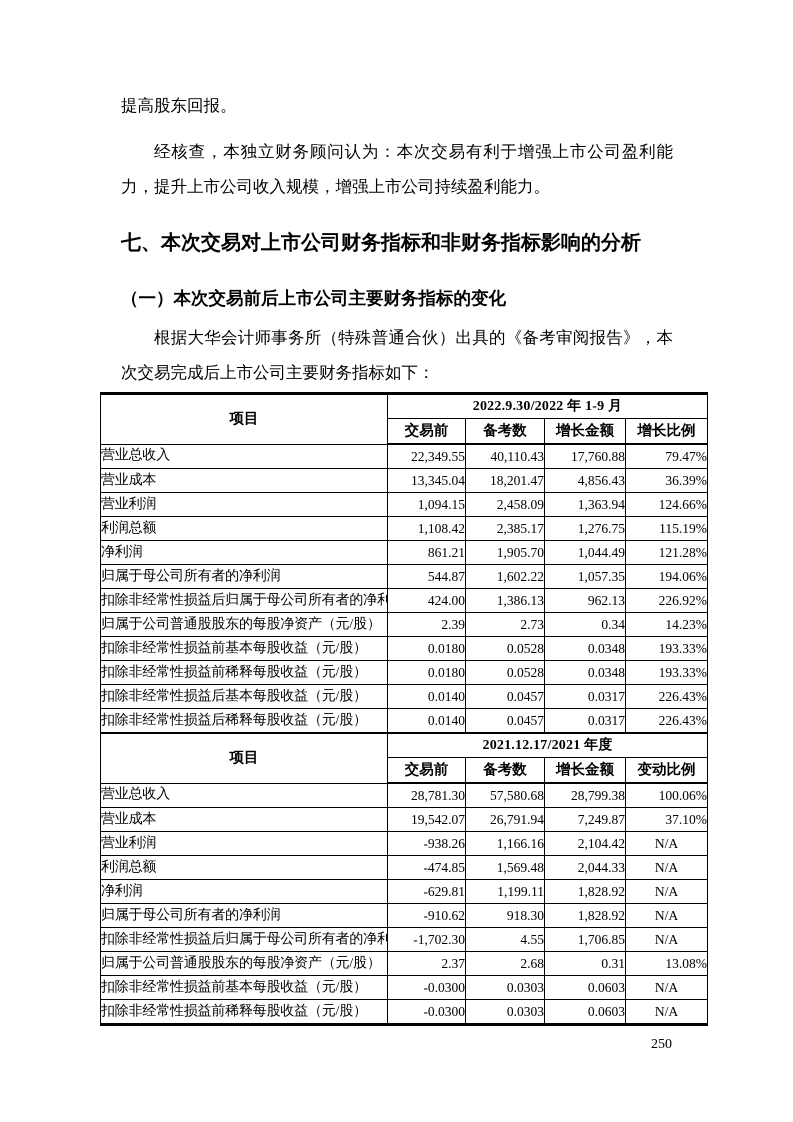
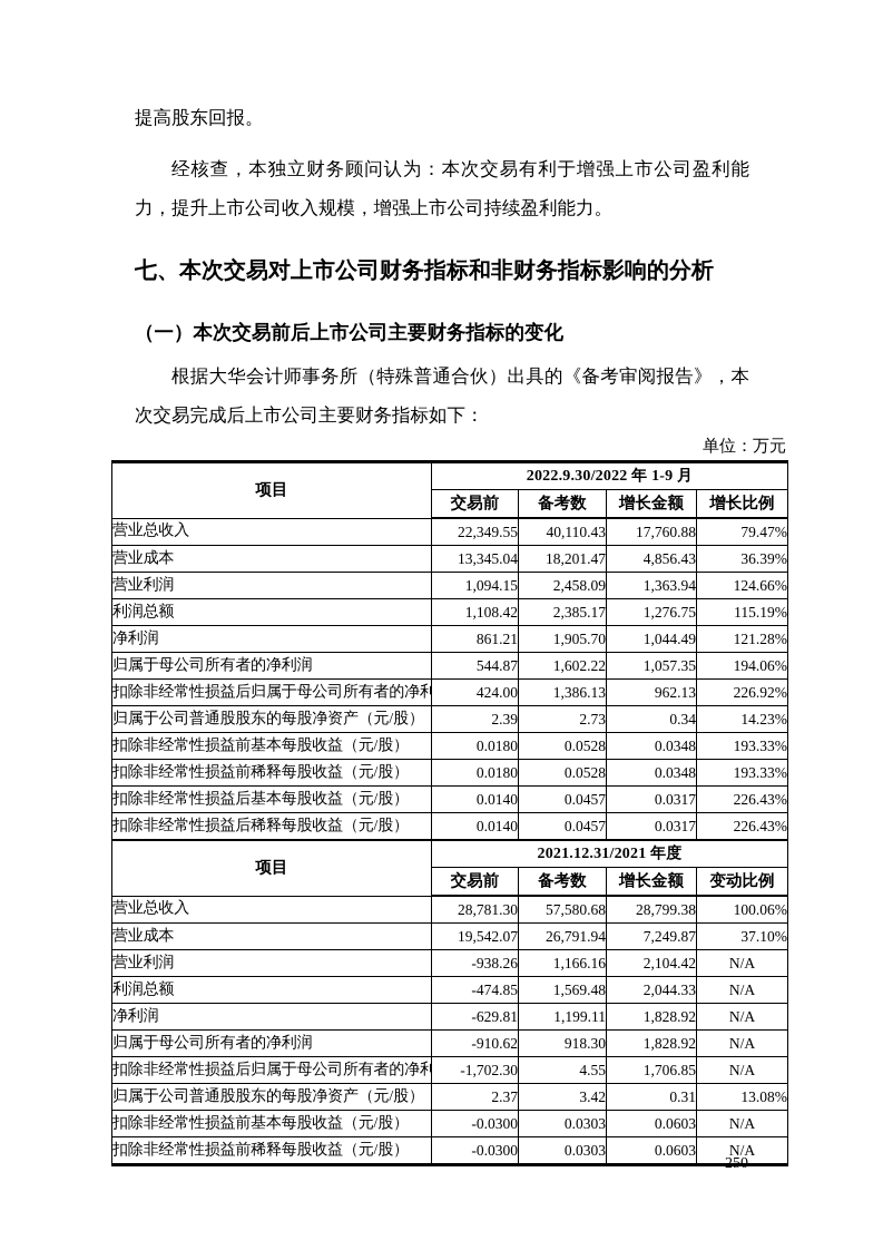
  提高股东回报。
  经核查，本独立财务顾问认为：本次交易有利于增强上市公司盈利能力，提升上市公司收入规模，增强上市公司持续盈利能力。
  七、本次交易对上市公司财务指标和非财务指标影响的分析
  （一）本次交易前后上市公司主要财务指标的变化
  根据大华会计师事务所（特殊普通合伙）出具的《备考审阅报告》，本次交易完成后上市公司主要财务指标如下：
+ 单位：万元
  项目	2022.9.30/2022 年 1-9 月
  交易前	备考数	增长金额	增长比例
  营业总收入	22,349.55	40,110.43	17,760.88	79.47%
  营业成本	13,345.04	18,201.47	4,856.43	36.39%
  营业利润	1,094.15	2,458.09	1,363.94	124.66%
  利润总额	1,108.42	2,385.17	1,276.75	115.19%
  净利润	861.21	1,905.70	1,044.49	121.28%
  归属于母公司所有者的净利润	544.87	1,602.22	1,057.35	194.06%
  扣除非经常性损益后归属于母公司所有者的净利	424.00	1,386.13	962.13	226.92%
  归属于公司普通股股东的每股净资产（元/股）	2.39	2.73	0.34	14.23%
  扣除非经常性损益前基本每股收益（元/股）	0.0180	0.0528	0.0348	193.33%
  扣除非经常性损益前稀释每股收益（元/股）	0.0180	0.0528	0.0348	193.33%
  扣除非经常性损益后基本每股收益（元/股）	0.0140	0.0457	0.0317	226.43%
  扣除非经常性损益后稀释每股收益（元/股）	0.0140	0.0457	0.0317	226.43%
- 项目	2021.12.17/2021 年度
+ 项目	2021.12.31/2021 年度
  交易前	备考数	增长金额	变动比例
  营业总收入	28,781.30	57,580.68	28,799.38	100.06%
  营业成本	19,542.07	26,791.94	7,249.87	37.10%
  营业利润	-938.26	1,166.16	2,104.42	N/A
  利润总额	-474.85	1,569.48	2,044.33	N/A
  净利润	-629.81	1,199.11	1,828.92	N/A
  归属于母公司所有者的净利润	-910.62	918.30	1,828.92	N/A
  扣除非经常性损益后归属于母公司所有者的净利	-1,702.30	4.55	1,706.85	N/A
- 归属于公司普通股股东的每股净资产（元/股）	2.37	2.68	0.31	13.08%
+ 归属于公司普通股股东的每股净资产（元/股）	2.37	3.42	0.31	13.08%
  扣除非经常性损益前基本每股收益（元/股）	-0.0300	0.0303	0.0603	N/A
  扣除非经常性损益前稀释每股收益（元/股）	-0.0300	0.0303	0.0603	N/A
  250
